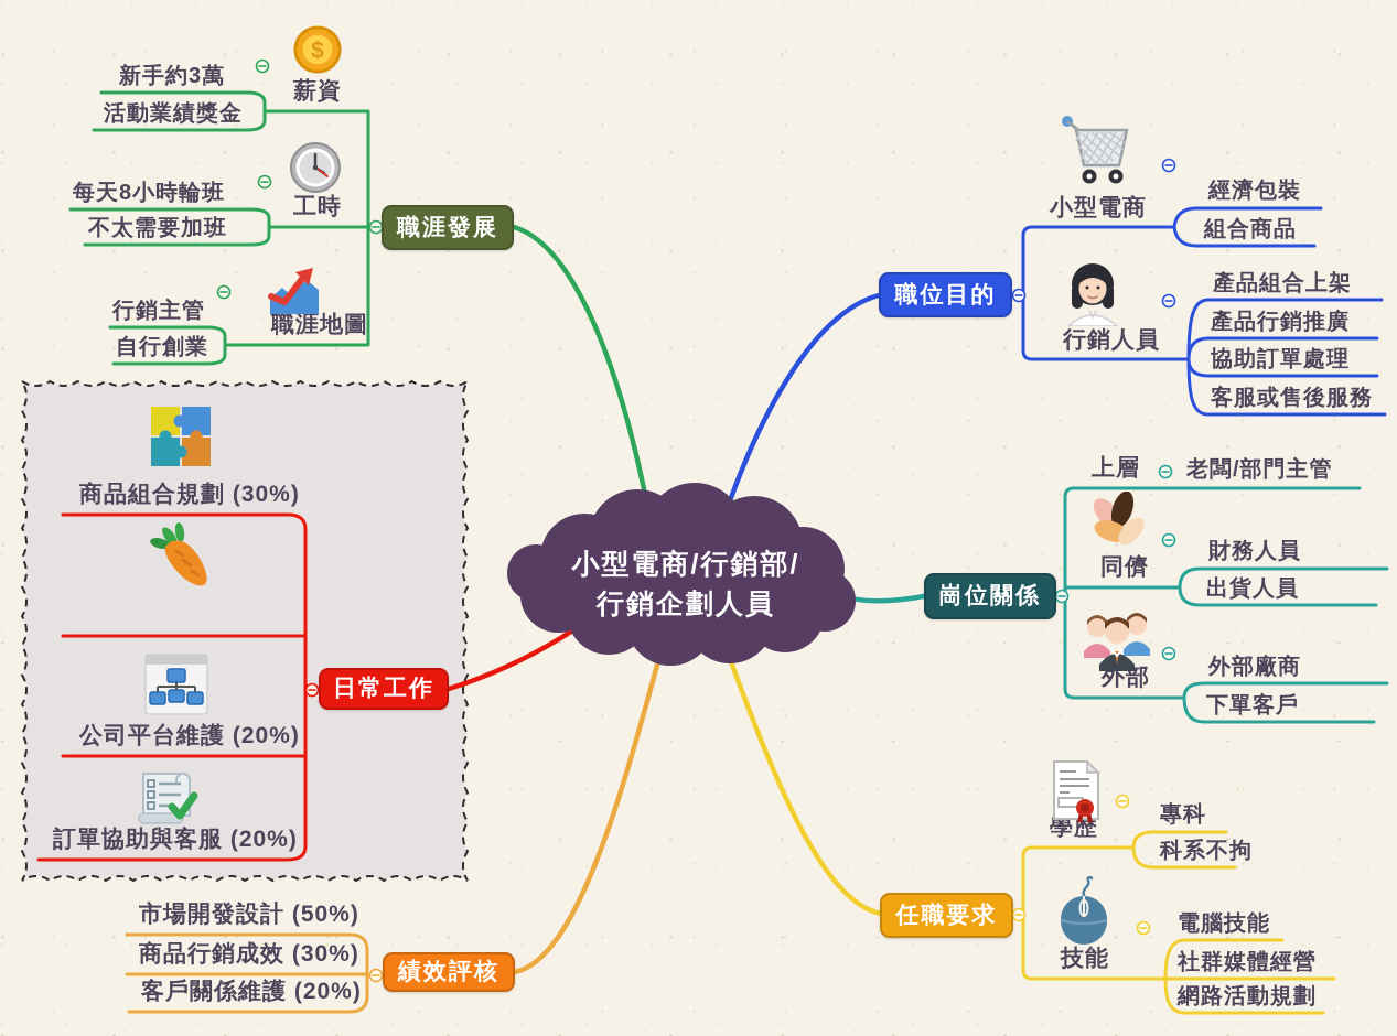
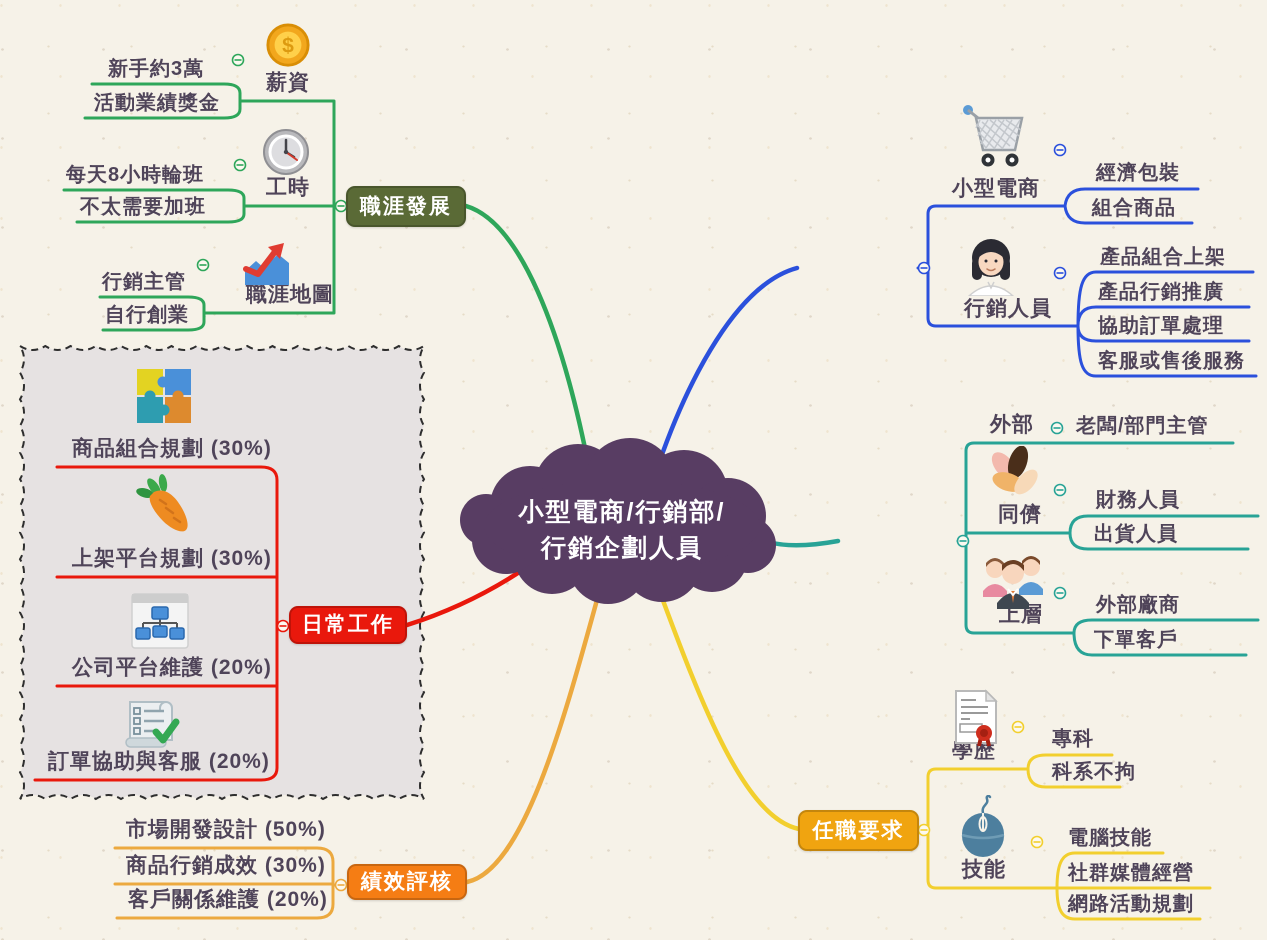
  小型電商/行銷部/
  行銷企劃人員
  職涯發展
- 職位目的
- 崗位關係
  任職要求
  日常工作
  績效評核
  薪資
  新手約3萬
  活動業績獎金
  工時
  每天8小時輪班
  不太需要加班
  職涯地圖
  行銷主管
  自行創業
  小型電商
  經濟包裝
  組合商品
  行銷人員
  產品組合上架
  產品行銷推廣
  協助訂單處理
  客服或售後服務
- 上層
+ 外部
  老闆/部門主管
  同儕
  財務人員
  出貨人員
- 外部
+ 上層
  外部廠商
  下單客戶
  學歷
  專科
  科系不拘
  技能
  電腦技能
  社群媒體經營
  網路活動規劃
  商品組合規劃 (30%)
+ 上架平台規劃 (30%)
  公司平台維護 (20%)
  訂單協助與客服 (20%)
  市場開發設計 (50%)
  商品行銷成效 (30%)
  客戶關係維護 (20%)
  $
